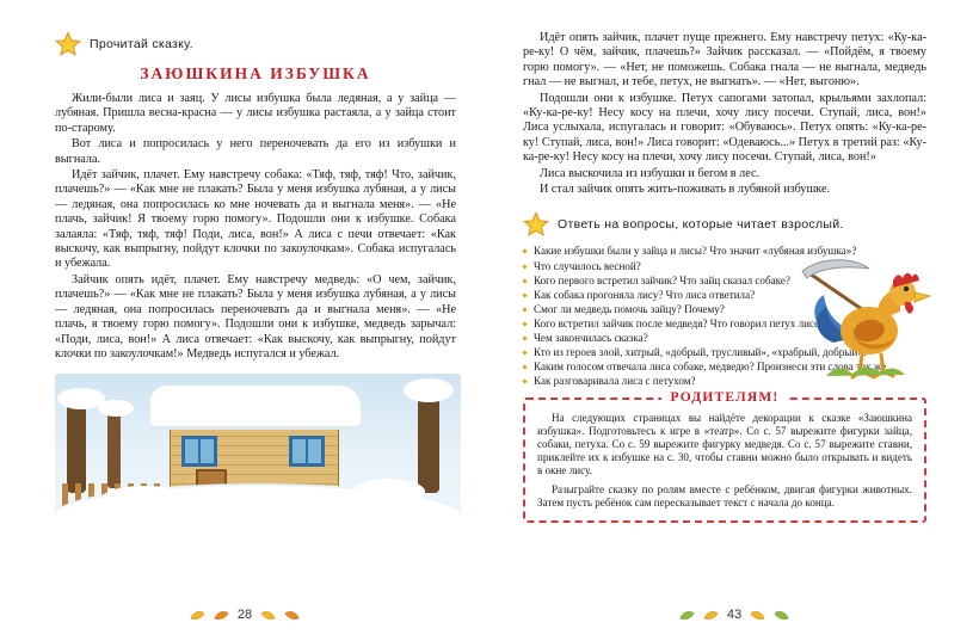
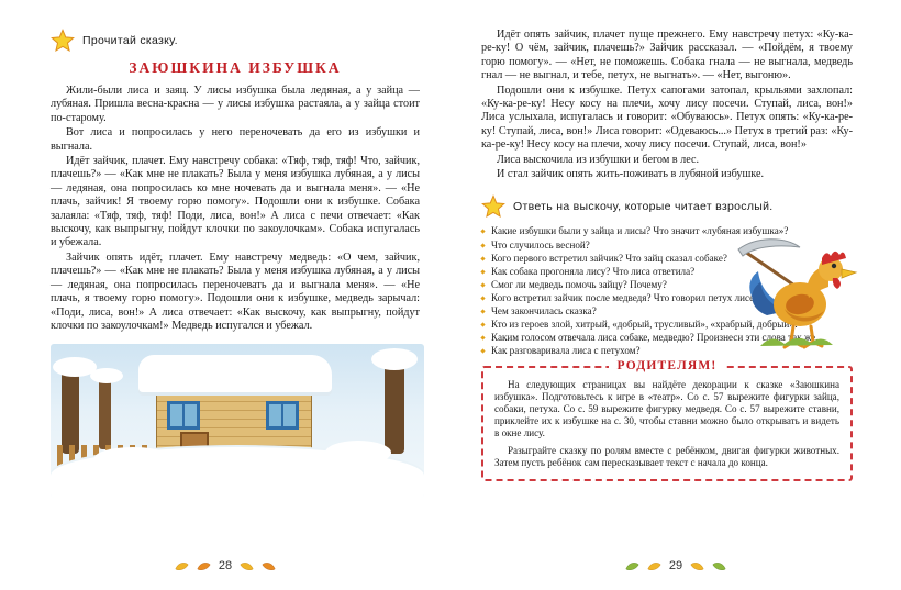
  Прочитай сказку.
  ЗАЮШКИНА ИЗБУШКА
  Жили-были лиса и заяц. У лисы избушка была ледяная, а у зайца — лубяная. Пришла весна-красна — у лисы избушка растаяла, а у зайца стоит по-старому.
  Вот лиса и попросилась у него переночевать да его из избушки и выгнала.
  Идёт зайчик, плачет. Ему навстречу собака: «Тяф, тяф, тяф! Что, зайчик, плачешь?» — «Как мне не плакать? Была у меня избушка лубяная, а у лисы — ледяная, она попросилась ко мне ночевать да и выгнала меня». — «Не плачь, зайчик! Я твоему горю помогу». Подошли они к избушке. Собака залаяла: «Тяф, тяф, тяф! Поди, лиса, вон!» А лиса с печи отвечает: «Как выскочу, как выпрыгну, пойдут клочки по закоулочкам». Собака испугалась и убежала.
  Зайчик опять идёт, плачет. Ему навстречу медведь: «О чем, зайчик, плачешь?» — «Как мне не плакать? Была у меня избушка лубяная, а у лисы — ледяная, она попросилась переночевать да и выгнала меня». — «Не плачь, я твоему горю помогу». Подошли они к избушке, медведь зарычал: «Поди, лиса, вон!» А лиса отвечает: «Как выскочу, как выпрыгну, пойдут клочки по закоулочкам!» Медведь испугался и убежал.
  28
  Идёт опять зайчик, плачет пуще прежнего. Ему навстречу петух: «Ку-ка-ре-ку! О чём, зайчик, плачешь?» Зайчик рассказал. — «Пойдём, я твоему горю помогу». — «Нет, не поможешь. Собака гнала — не выгнала, медведь гнал — не выгнал, и тебе, петух, не выгнать». — «Нет, выгоню».
  Подошли они к избушке. Петух сапогами затопал, крыльями захлопал: «Ку-ка-ре-ку! Несу косу на плечи, хочу лису посечи. Ступай, лиса, вон!» Лиса услыхала, испугалась и говорит: «Обуваюсь». Петух опять: «Ку-ка-ре-ку! Ступай, лиса, вон!» Лиса говорит: «Одеваюсь...» Петух в третий раз: «Ку-ка-ре-ку! Несу косу на плечи, хочу лису посечи. Ступай, лиса, вон!»
  Лиса выскочила из избушки и бегом в лес.
  И стал зайчик опять жить-поживать в лубяной избушке.
- Ответь на вопросы, которые читает взрослый.
+ Ответь на выскочу, которые читает взрослый.
  Какие избушки были у зайца и лисы? Что значит «лубяная избушка»?
  Что случилось весной?
  Кого первого встретил зайчик? Что зайц сказал собаке?
  Как собака прогоняла лису? Что лиса ответила?
  Смог ли медведь помочь зайцу? Почему?
  Кого встретил зайчик после медведя? Что говорил петух лисе
  Чем закончилась сказка?
  Кто из героев злой, хитрый, «добрый, трусливый», «храбрый, добрый
  Каким голосом отвечала лиса собаке, медведю? Произнеси эти словаак ж.
  Как разговаривала лиса с петухом?
  РОДИТЕЛЯМ!
  На следующих страницах вы найдёте декорации к сказке «Заюшкина избушка». Подготовьтесь к игре в «театр». Со с. 57 вырежите фигурки зайца, собаки, петуха. Со с. 59 вырежите фигурку медведя. Со с. 57 вырежите ставни, приклейте их к избушке на с. 30, чтобы ставни можно было открывать и видеть в окне лису.
  Разыграйте сказку по ролям вместе с ребёнком, двигая фигурки животных. Затем пусть ребёнок сам пересказывает текст с начала до конца.
- 43
+ 29
